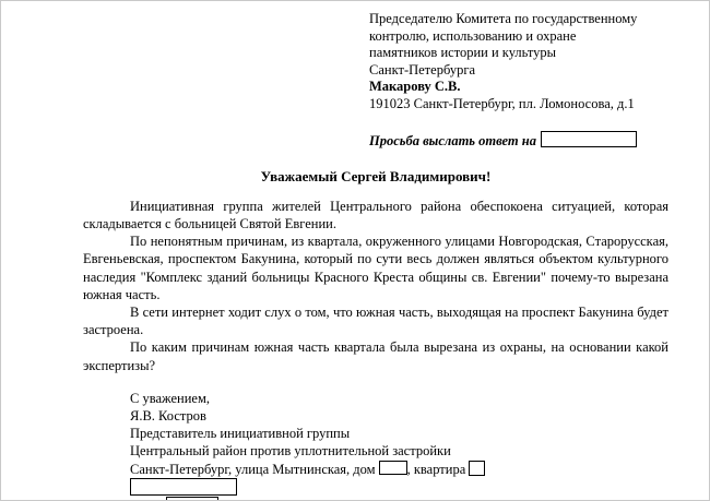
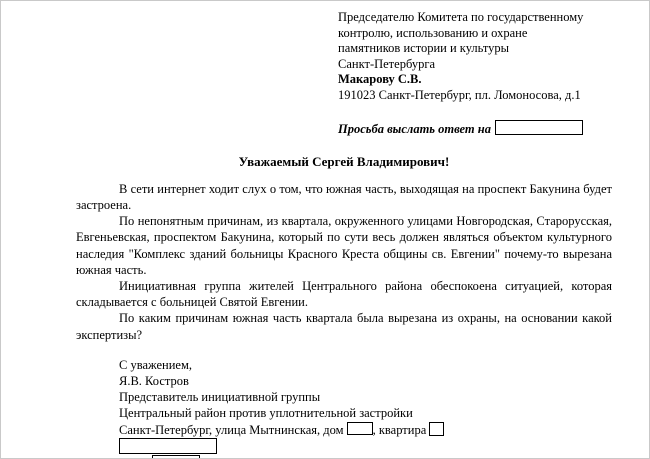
  Председателю Комитета по государственному
  контролю, использованию и охране
  памятников истории и культуры
  Санкт-Петербурга
  Макарову С.В.
  191023 Санкт-Петербург, пл. Ломоносова, д.1
  Просьба выслать ответ на
  Уважаемый Сергей Владимирович!
- Инициативная группа жителей Центрального района обеспокоена ситуацией, которая складывается с больницей Святой Евгении.
+ В сети интернет ходит слух о том, что южная часть, выходящая на проспект Бакунина будет застроена.
  По непонятным причинам, из квартала, окруженного улицами Новгородская, Старорусская, Евгеньевская, проспектом Бакунина, который по сути весь должен являться объектом культурного наследия "Комплекс зданий больницы Красного Креста общины св. Евгении" почему-то вырезана южная часть.
- В сети интернет ходит слух о том, что южная часть, выходящая на проспект Бакунина будет застроена.
+ Инициативная группа жителей Центрального района обеспокоена ситуацией, которая складывается с больницей Святой Евгении.
  По каким причинам южная часть квартала была вырезана из охраны, на основании какой экспертизы?
  С уважением,
  Я.В. Костров
  Представитель инициативной группы
  Центральный район против уплотнительной застройки
  Санкт-Петербург, улица Мытнинская, дом , квартира
